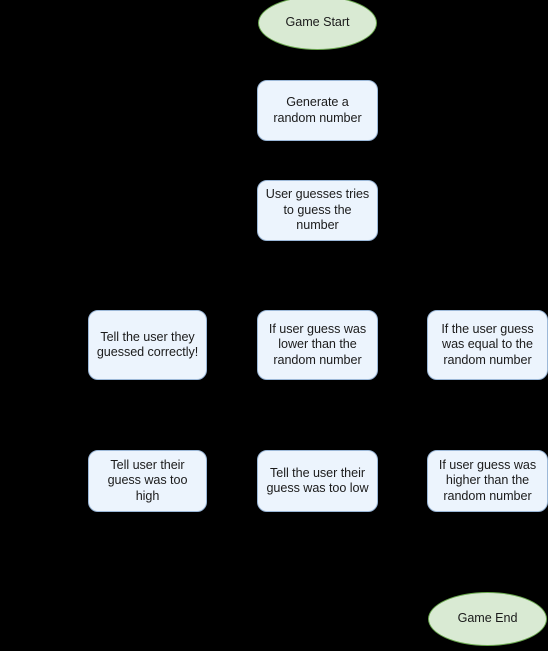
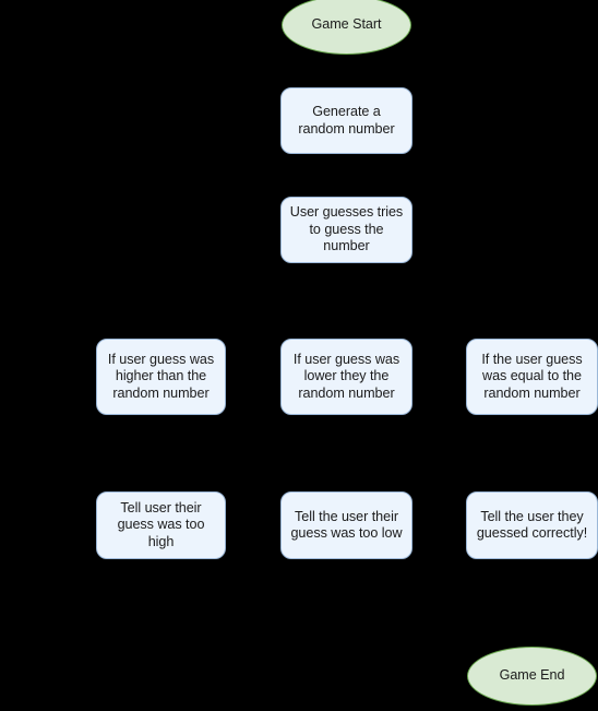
  Game Start
  Generate a random number
  User guesses tries to guess the number
- Tell the user they guessed correctly!
+ If user guess was higher than the random number
- If user guess was lower than the random number
+ If user guess was lower they the random number
  If the user guess was equal to the random number
  Tell user their guess was too high
  Tell the user their guess was too low
- If user guess was higher than the random number
+ Tell the user they guessed correctly!
  Game End
